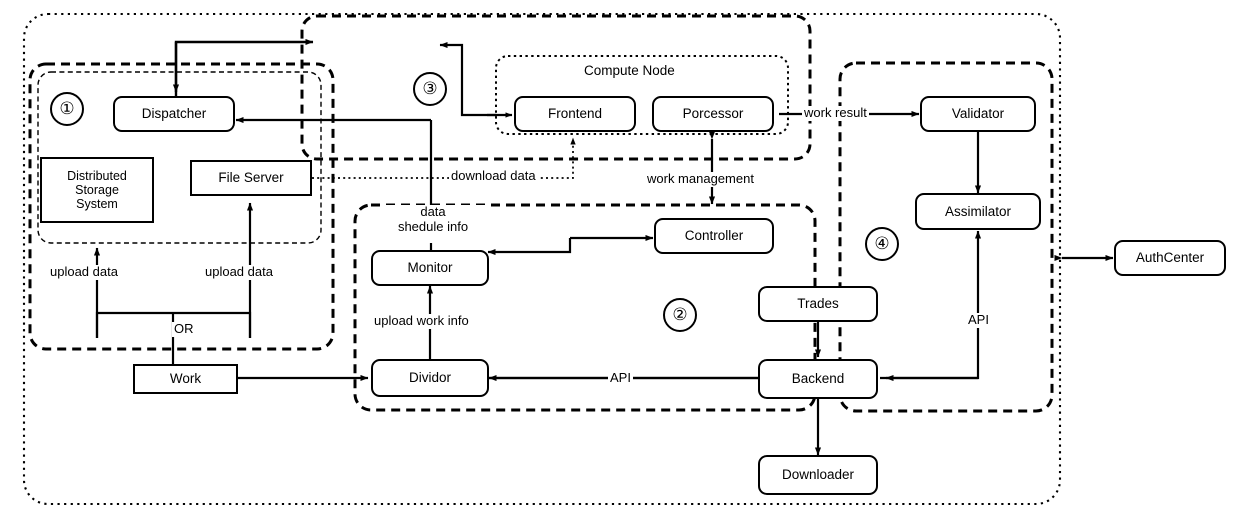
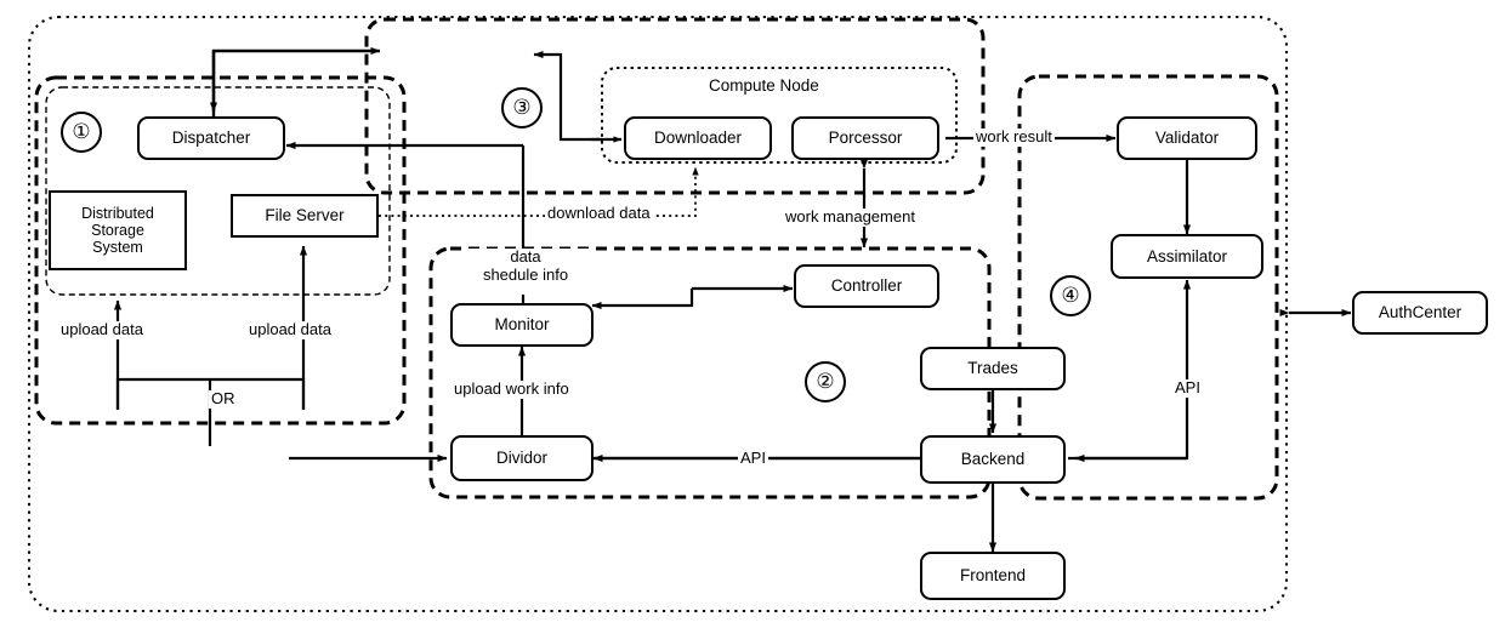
  Dispatcher
  Distributed
  Storage
  System
  File Server
- Frontend
+ Downloader
  Porcessor
  Validator
  Assimilator
  AuthCenter
  Controller
  Monitor
  Dividor
  Trades
  Backend
- Downloader
+ Frontend
- Work
  ①
  ②
  ③
  ④
  Compute Node
  upload data
  upload data
  OR
  download data
  work management
  work result
  data
  shedule info
  upload work info
  API
  API
